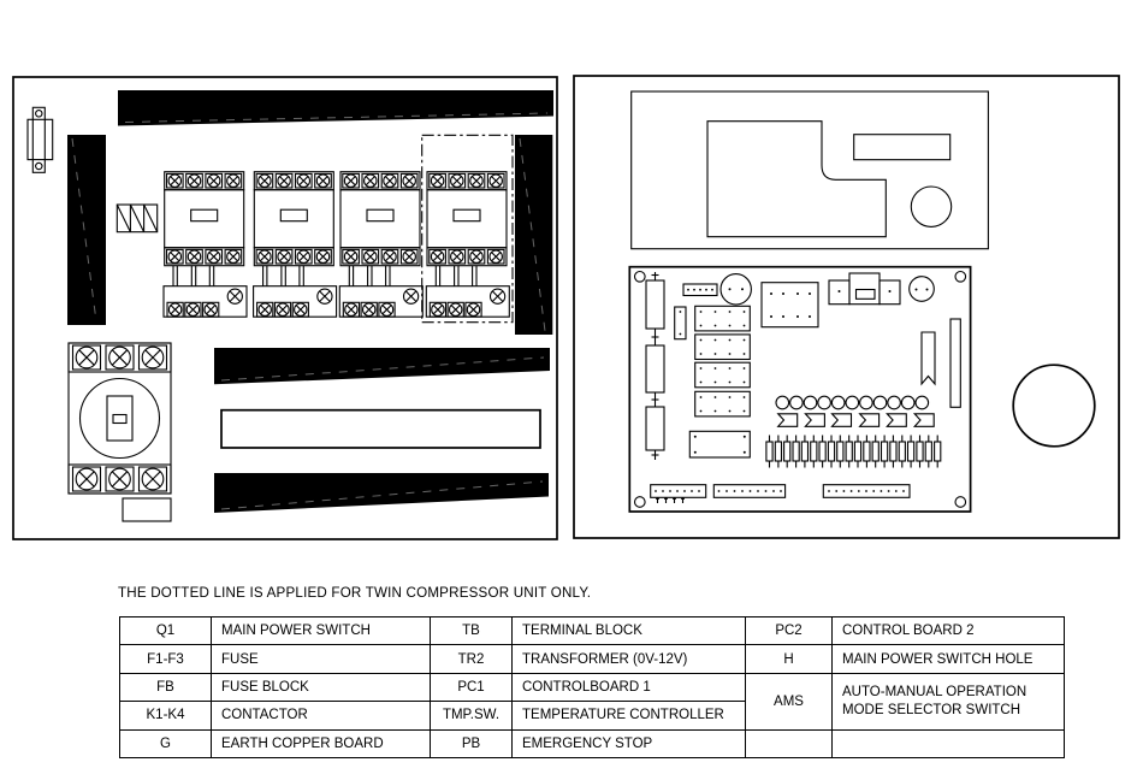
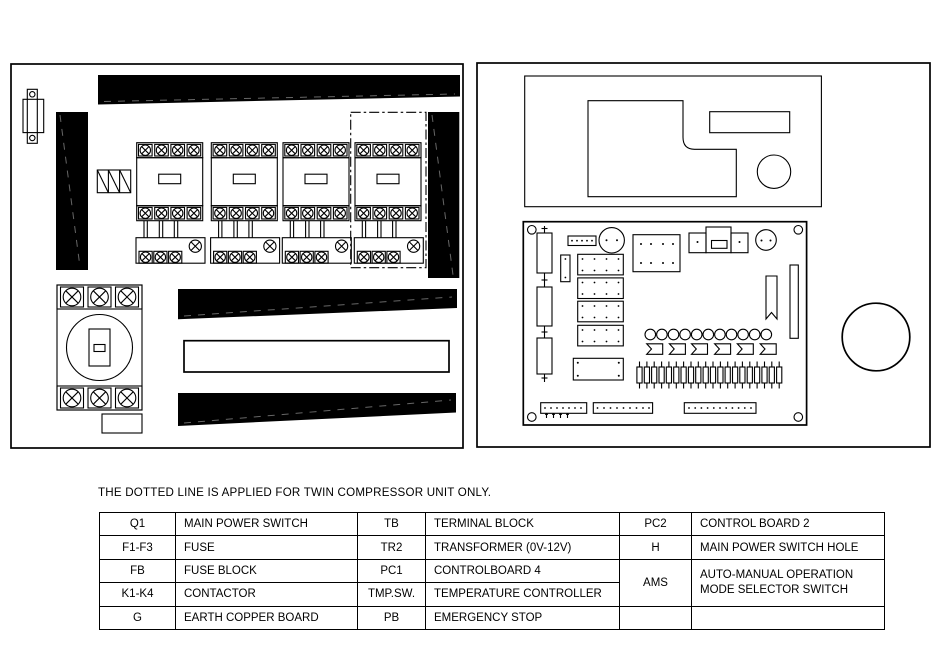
  THE DOTTED LINE IS APPLIED FOR TWIN COMPRESSOR UNIT ONLY.
  Q1	MAIN POWER SWITCH	TB	TERMINAL BLOCK	PC2	CONTROL BOARD 2
  F1-F3	FUSE	TR2	TRANSFORMER (0V-12V)	H	MAIN POWER SWITCH HOLE
- FB	FUSE BLOCK	PC1	CONTROLBOARD 1	AMS	AUTO-MANUAL OPERATION MODE SELECTOR SWITCH
+ FB	FUSE BLOCK	PC1	CONTROLBOARD 4	AMS	AUTO-MANUAL OPERATION MODE SELECTOR SWITCH
  K1-K4	CONTACTOR	TMP.SW.	TEMPERATURE CONTROLLER
  G	EARTH COPPER BOARD	PB	EMERGENCY STOP
